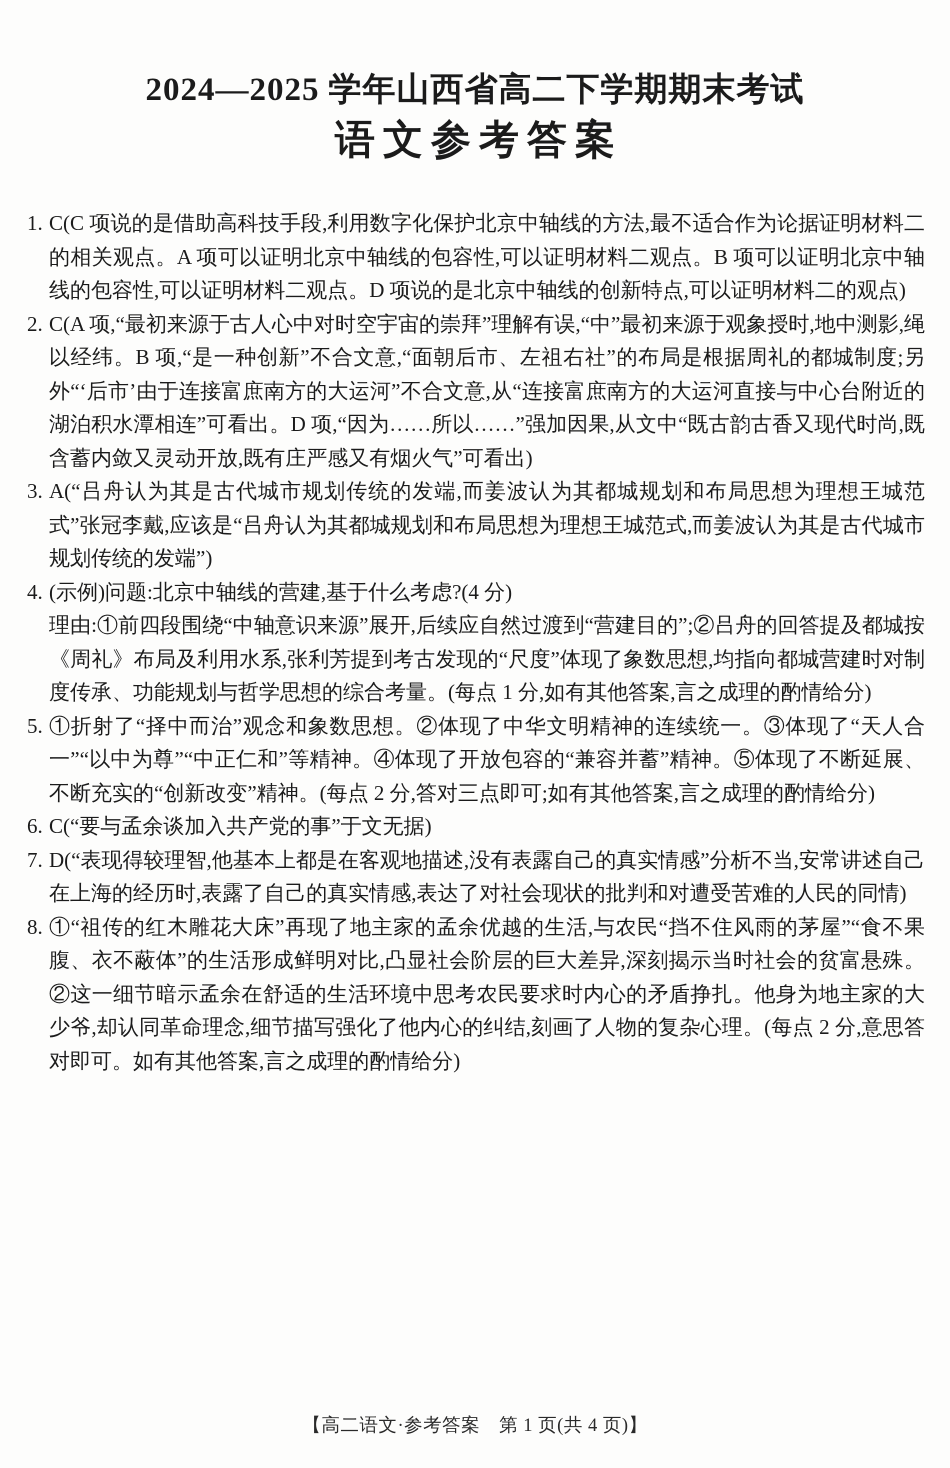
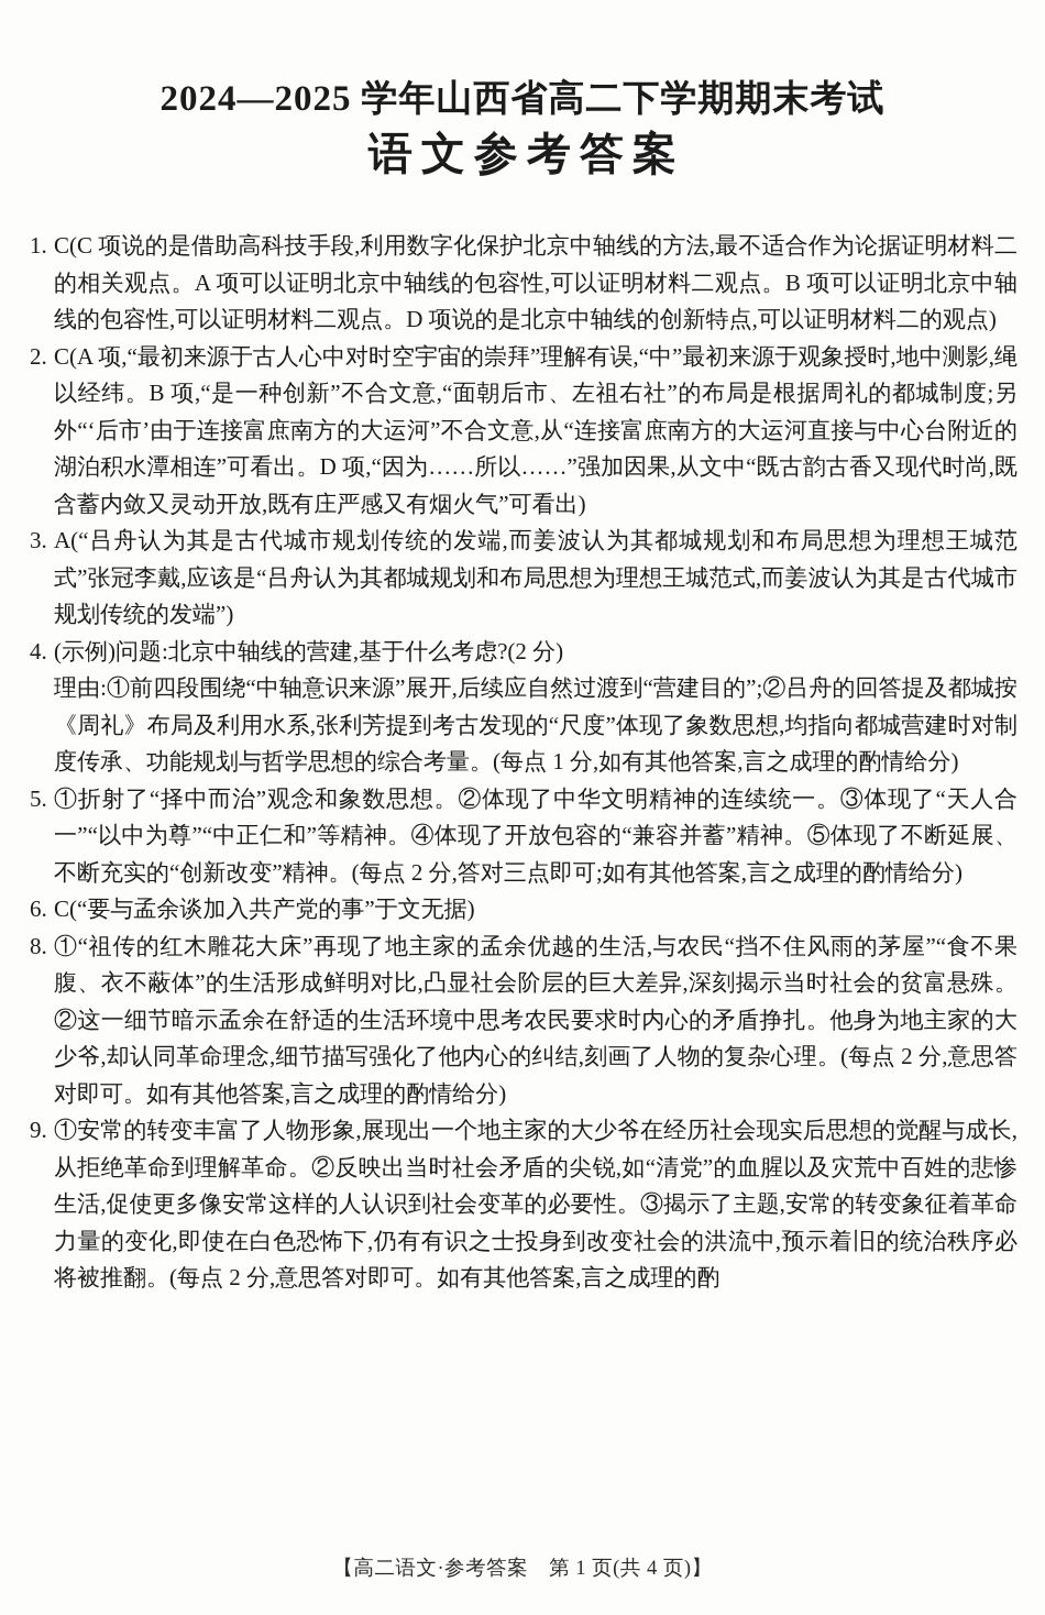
  2024—2025 学年山西省高二下学期期末考试
  语文参考答案
  1.
  C(C 项说的是借助高科技手段,利用数字化保护北京中轴线的方法,最不适合作为论据证明材料二的相关观点。A 项可以证明北京中轴线的包容性,可以证明材料二观点。B 项可以证明北京中轴线的包容性,可以证明材料二观点。D 项说的是北京中轴线的创新特点,可以证明材料二的观点)
  2.
  C(A 项,“最初来源于古人心中对时空宇宙的崇拜”理解有误,“中”最初来源于观象授时,地中测影,绳以经纬。B 项,“是一种创新”不合文意,“面朝后市、左祖右社”的布局是根据周礼的都城制度;另外“‘后市’由于连接富庶南方的大运河”不合文意,从“连接富庶南方的大运河直接与中心台附近的湖泊积水潭相连”可看出。D 项,“因为……所以……”强加因果,从文中“既古韵古香又现代时尚,既含蓄内敛又灵动开放,既有庄严感又有烟火气”可看出)
  3.
  A(“吕舟认为其是古代城市规划传统的发端,而姜波认为其都城规划和布局思想为理想王城范式”张冠李戴,应该是“吕舟认为其都城规划和布局思想为理想王城范式,而姜波认为其是古代城市规划传统的发端”)
  4.
- (示例)问题:北京中轴线的营建,基于什么考虑?(4 分)
+ (示例)问题:北京中轴线的营建,基于什么考虑?(2 分)
  理由:①前四段围绕“中轴意识来源”展开,后续应自然过渡到“营建目的”;②吕舟的回答提及都城按《周礼》布局及利用水系,张利芳提到考古发现的“尺度”体现了象数思想,均指向都城营建时对制度传承、功能规划与哲学思想的综合考量。(每点 1 分,如有其他答案,言之成理的酌情给分)
  5.
  ①折射了“择中而治”观念和象数思想。②体现了中华文明精神的连续统一。③体现了“天人合一”“以中为尊”“中正仁和”等精神。④体现了开放包容的“兼容并蓄”精神。⑤体现了不断延展、不断充实的“创新改变”精神。(每点 2 分,答对三点即可;如有其他答案,言之成理的酌情给分)
  6.
  C(“要与孟余谈加入共产党的事”于文无据)
- 7.
- D(“表现得较理智,他基本上都是在客观地描述,没有表露自己的真实情感”分析不当,安常讲述自己在上海的经历时,表露了自己的真实情感,表达了对社会现状的批判和对遭受苦难的人民的同情)
  8.
  ①“祖传的红木雕花大床”再现了地主家的孟余优越的生活,与农民“挡不住风雨的茅屋”“食不果腹、衣不蔽体”的生活形成鲜明对比,凸显社会阶层的巨大差异,深刻揭示当时社会的贫富悬殊。②这一细节暗示孟余在舒适的生活环境中思考农民要求时内心的矛盾挣扎。他身为地主家的大少爷,却认同革命理念,细节描写强化了他内心的纠结,刻画了人物的复杂心理。(每点 2 分,意思答对即可。如有其他答案,言之成理的酌情给分)
+ 9.
+ ①安常的转变丰富了人物形象,展现出一个地主家的大少爷在经历社会现实后思想的觉醒与成长,从拒绝革命到理解革命。②反映出当时社会矛盾的尖锐,如“清党”的血腥以及灾荒中百姓的悲惨生活,促使更多像安常这样的人认识到社会变革的必要性。③揭示了主题,安常的转变象征着革命力量的变化,即使在白色恐怖下,仍有有识之士投身到改变社会的洪流中,预示着旧的统治秩序必将被推翻。(每点 2 分,意思答对即可。如有其他答案,言之成理的酌
  【高二语文·参考答案 第 1 页(共 4 页)】
